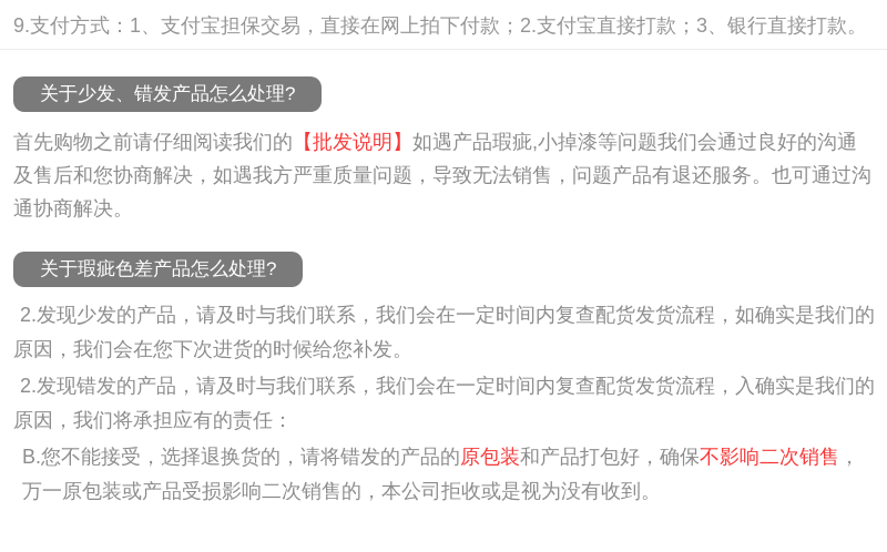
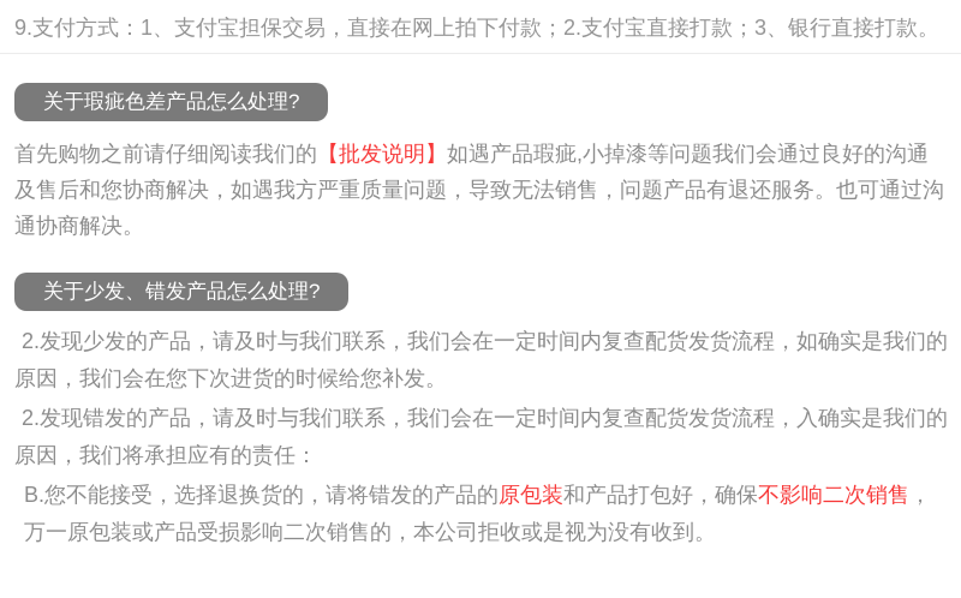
  9.支付方式：1、支付宝担保交易，直接在网上拍下付款；2.支付宝直接打款；3、银行直接打款。
- 关于少发、错发产品怎么处理?
+ 关于瑕疵色差产品怎么处理?
  首先购物之前请仔细阅读我们的【批发说明】如遇产品瑕疵,小掉漆等问题我们会通过良好的沟通及售后和您协商解决，如遇我方严重质量问题，导致无法销售，问题产品有退还服务。也可通过沟通协商解决。
- 关于瑕疵色差产品怎么处理?
+ 关于少发、错发产品怎么处理?
  2.发现少发的产品，请及时与我们联系，我们会在一定时间内复查配货发货流程，如确实是我们的原因，我们会在您下次进货的时候给您补发。
  2.发现错发的产品，请及时与我们联系，我们会在一定时间内复查配货发货流程，入确实是我们的原因，我们将承担应有的责任：
  B.您不能接受，选择退换货的，请将错发的产品的原包装和产品打包好，确保不影响二次销售，万一原包装或产品受损影响二次销售的，本公司拒收或是视为没有收到。
